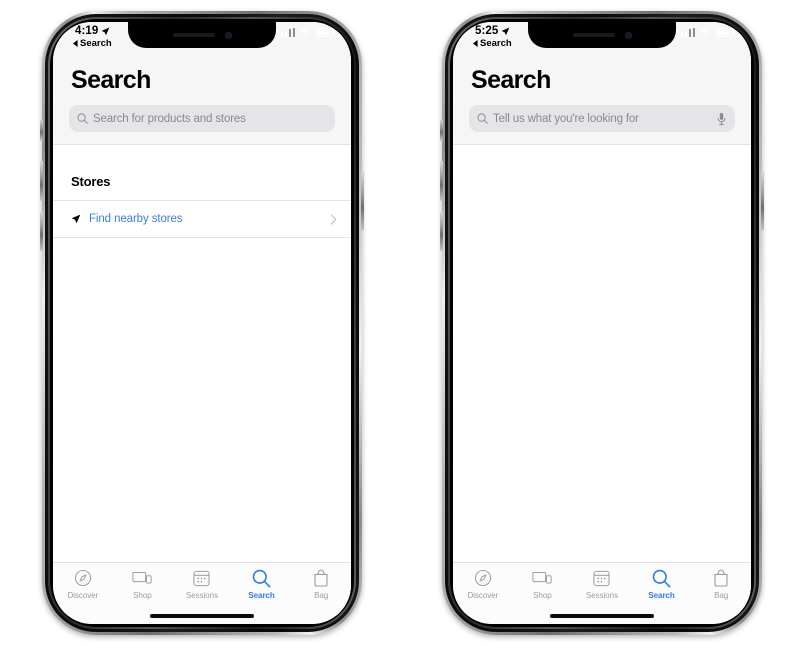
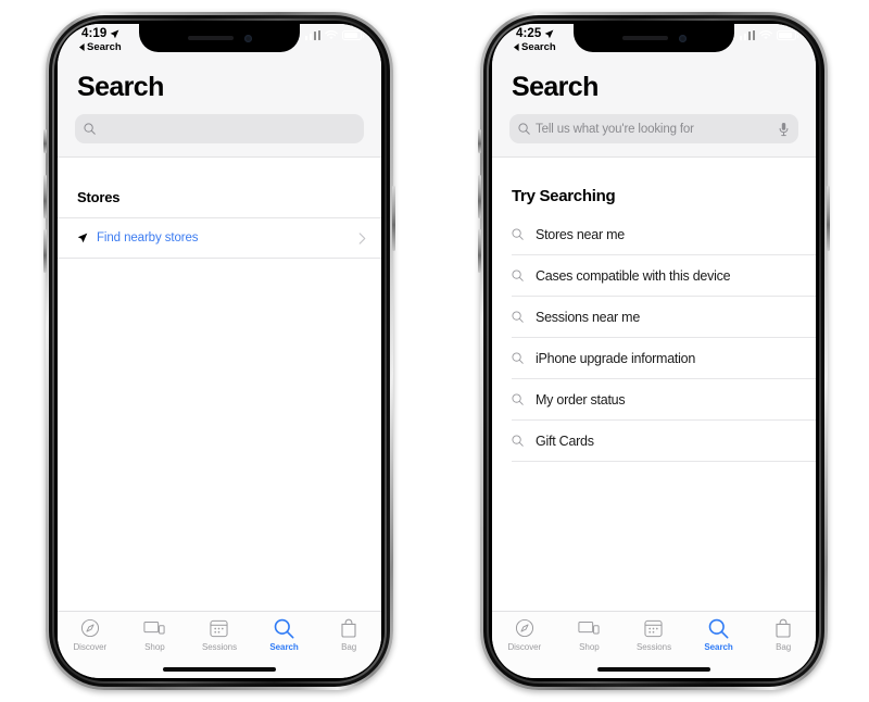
  4:19
  Search
  Search
- Search for products and stores
  Stores
  Find nearby stores
  Discover
  Shop
  Sessions
  Search
  Bag
- 5:25
+ 4:25
  Search
  Search
  Tell us what you're looking for
+ Try Searching
+ Stores near me
+ Cases compatible with this device
+ Sessions near me
+ iPhone upgrade information
+ My order status
+ Gift Cards
  Discover
  Shop
  Sessions
  Search
  Bag
